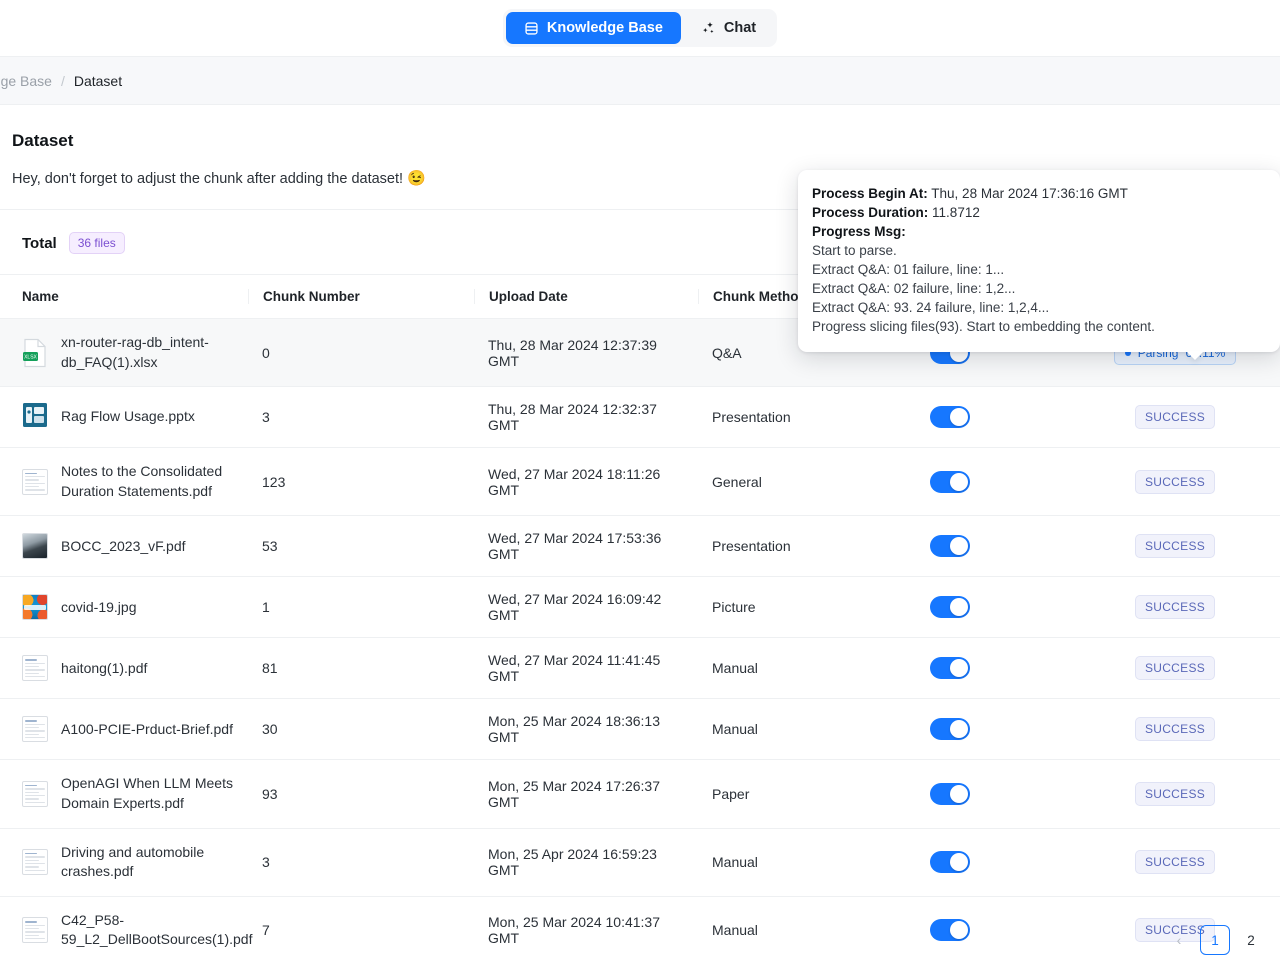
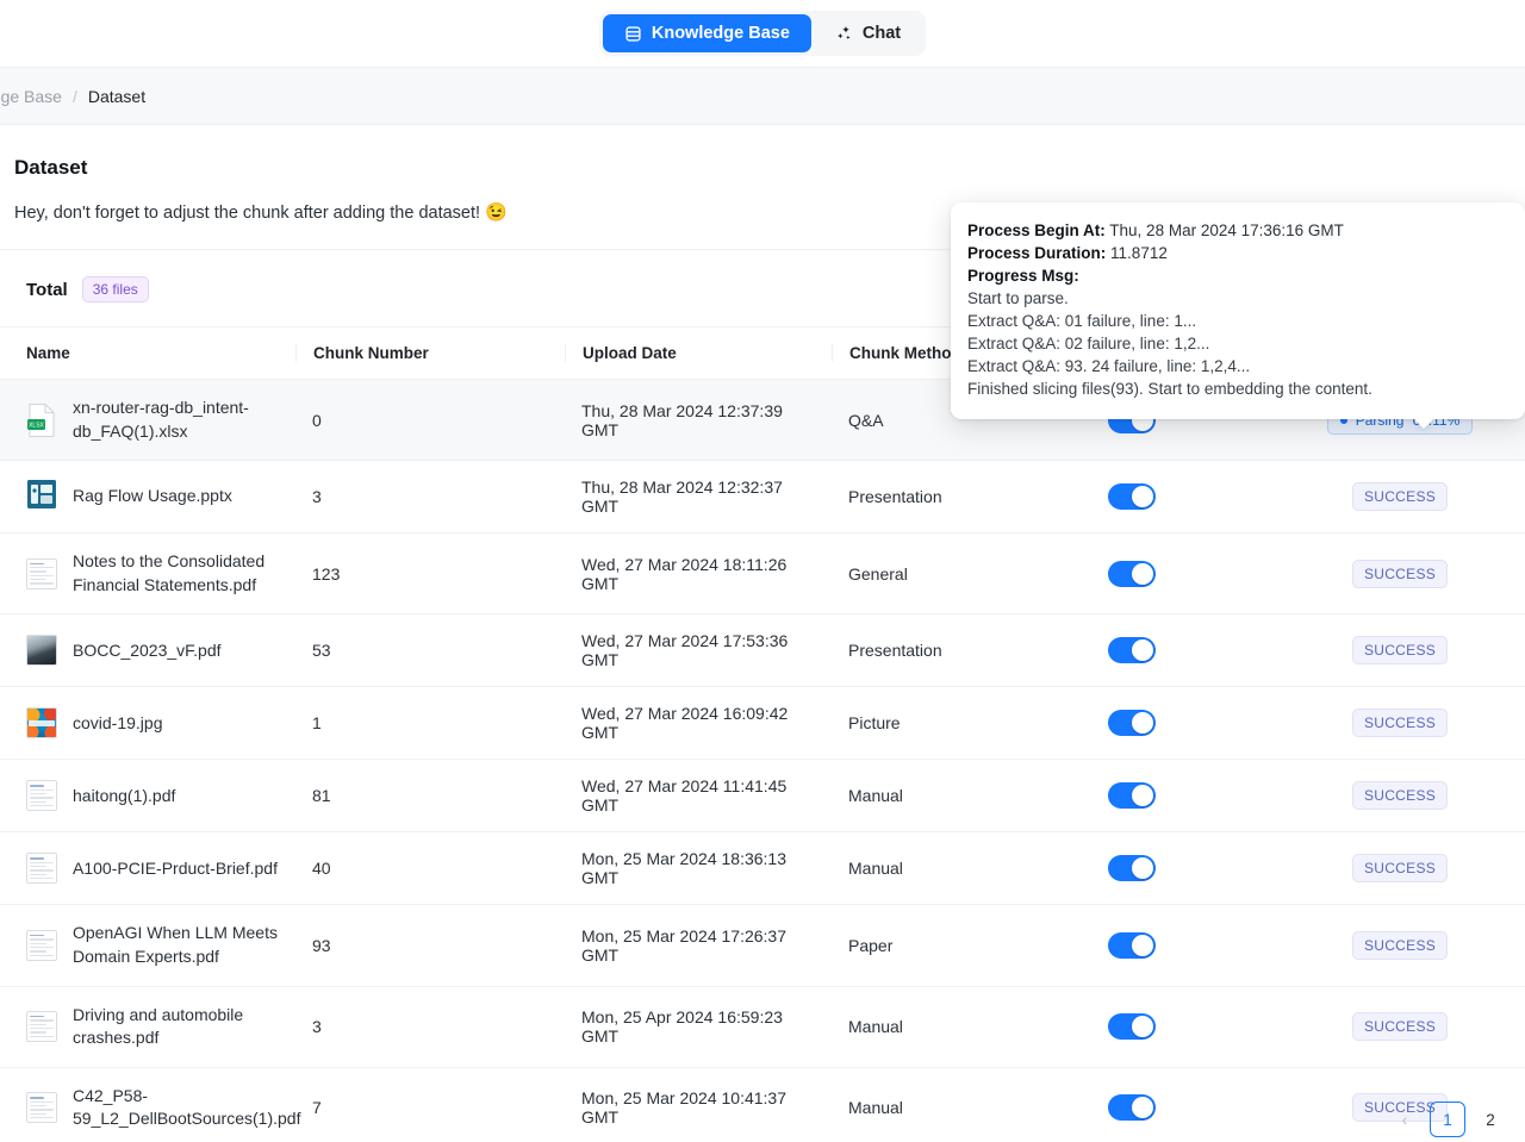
  Knowledge Base
  Chat
  /
  Dataset
  Dataset
  Hey, don't forget to adjust the chunk after adding the dataset! 😉
  Total
  36 files
  Name	Chunk Number	Upload Date	Chunk Metho
  xn-router-rag-db_intent-db_FAQ(1).xlsx	0	Thu, 28 Mar 2024 12:37:39 GMT	Q&A		Parsing 60.11%
  Rag Flow Usage.pptx	3	Thu, 28 Mar 2024 12:32:37 GMT	Presentation		SUCCESS
- Notes to the Consolidated Duration Statements.pdf	123	Wed, 27 Mar 2024 18:11:26 GMT	General		SUCCESS
+ Notes to the Consolidated Financial Statements.pdf	123	Wed, 27 Mar 2024 18:11:26 GMT	General		SUCCESS
  BOCC_2023_vF.pdf	53	Wed, 27 Mar 2024 17:53:36 GMT	Presentation		SUCCESS
  covid-19.jpg	1	Wed, 27 Mar 2024 16:09:42 GMT	Picture		SUCCESS
  haitong(1).pdf	81	Wed, 27 Mar 2024 11:41:45 GMT	Manual		SUCCESS
- A100-PCIE-Prduct-Brief.pdf	30	Mon, 25 Mar 2024 18:36:13 GMT	Manual		SUCCESS
+ A100-PCIE-Prduct-Brief.pdf	40	Mon, 25 Mar 2024 18:36:13 GMT	Manual		SUCCESS
  OpenAGI When LLM Meets Domain Experts.pdf	93	Mon, 25 Mar 2024 17:26:37 GMT	Paper		SUCCESS
  Driving and automobile crashes.pdf	3	Mon, 25 Apr 2024 16:59:23 GMT	Manual		SUCCESS
  C42_P58-59_L2_DellBootSources(1).pdf	7	Mon, 25 Mar 2024 10:41:37 GMT	Manual		SUCCESS
  Process Begin At: Thu, 28 Mar 2024 17:36:16 GMT
  Process Duration: 11.8712
  Progress Msg:
  Start to parse.
  Extract Q&A: 01 failure, line: 1...
  Extract Q&A: 02 failure, line: 1,2...
  Extract Q&A: 93. 24 failure, line: 1,2,4...
- Progress slicing files(93). Start to embedding the content.
+ Finished slicing files(93). Start to embedding the content.
  ‹
  1
  2
